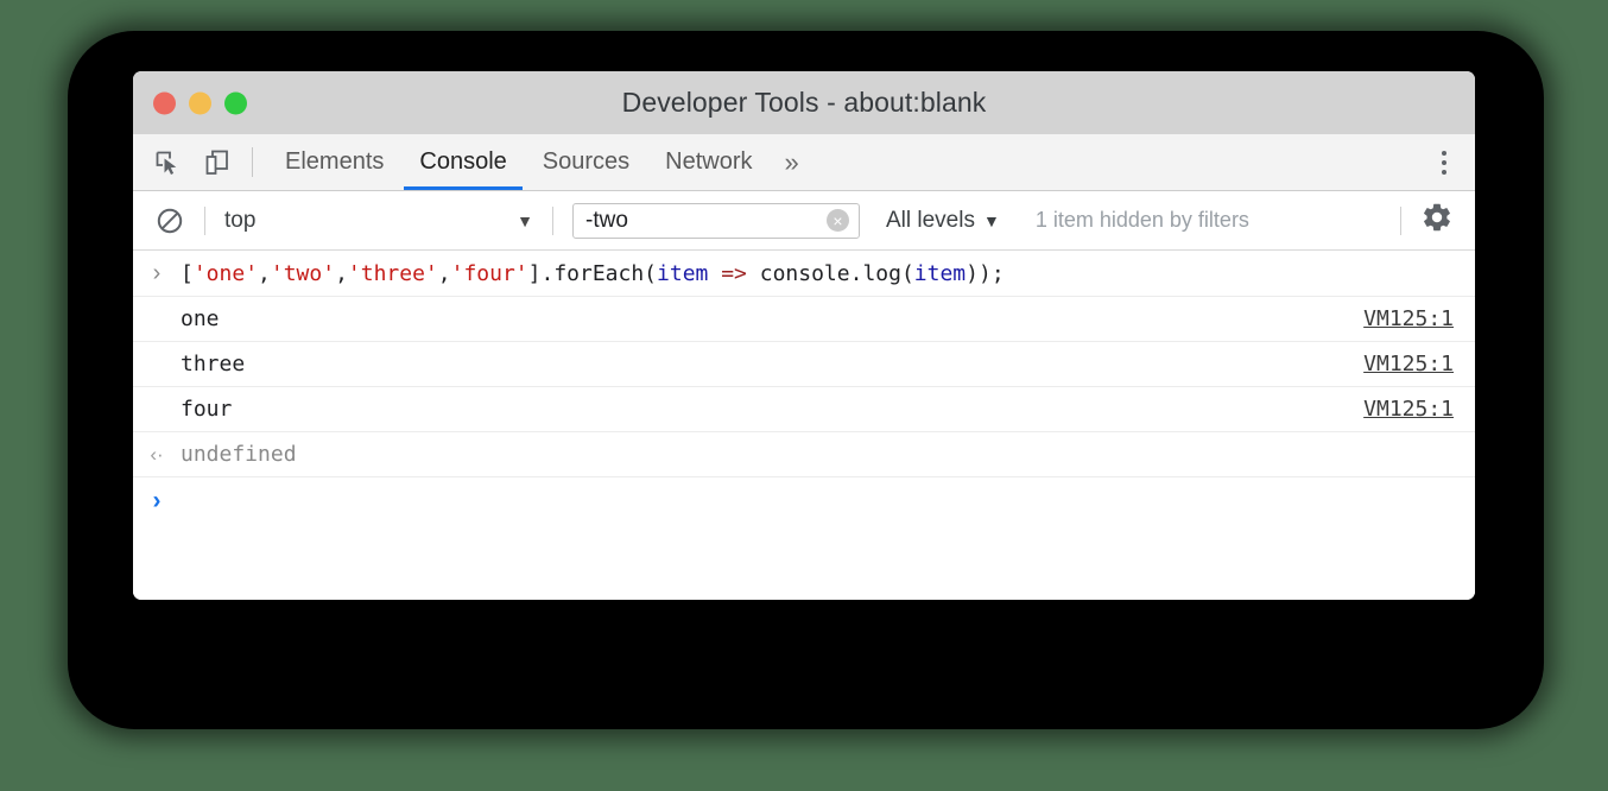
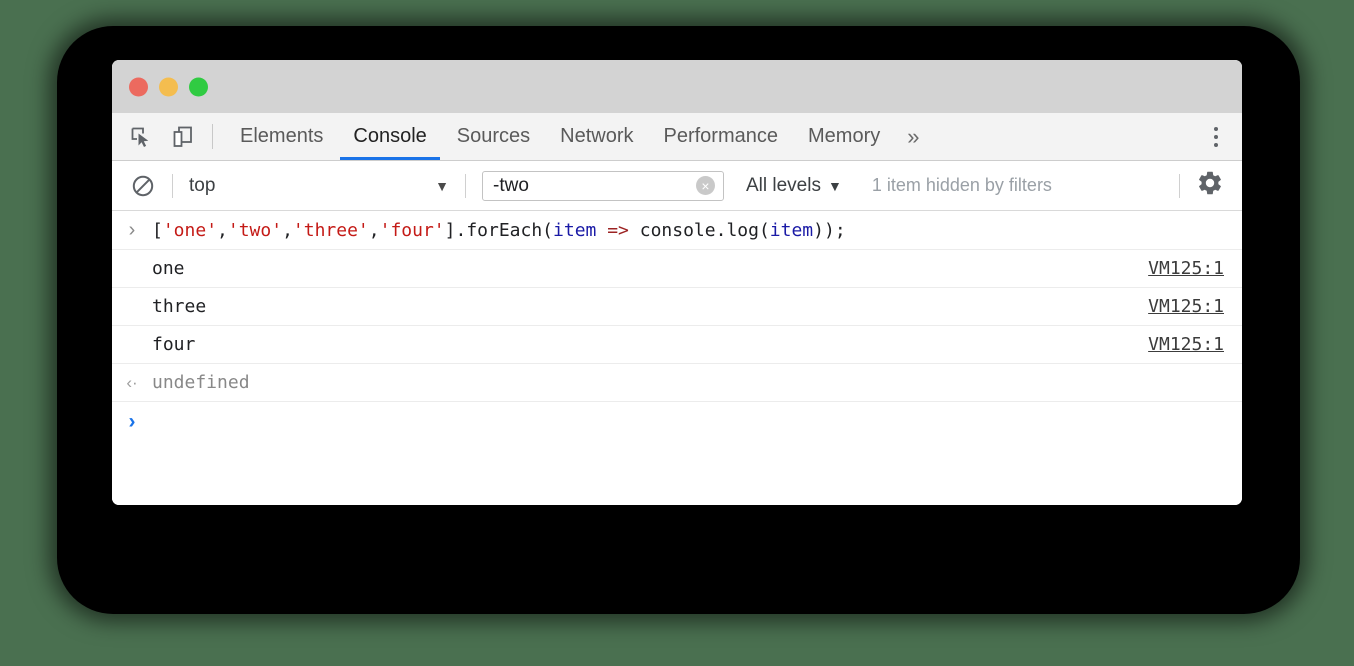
- Developer Tools - about:blank
  Elements
  Console
  Sources
  Network
+ Performance
+ Memory
  »
  top
  ▼
  -two
  ×
  All levels
  ▼
  1 item hidden by filters
  ›
  ['one','two','three','four'].forEach(item => console.log(item));
  one
  VM125:1
  three
  VM125:1
  four
  VM125:1
  ‹·
  undefined
  ›
